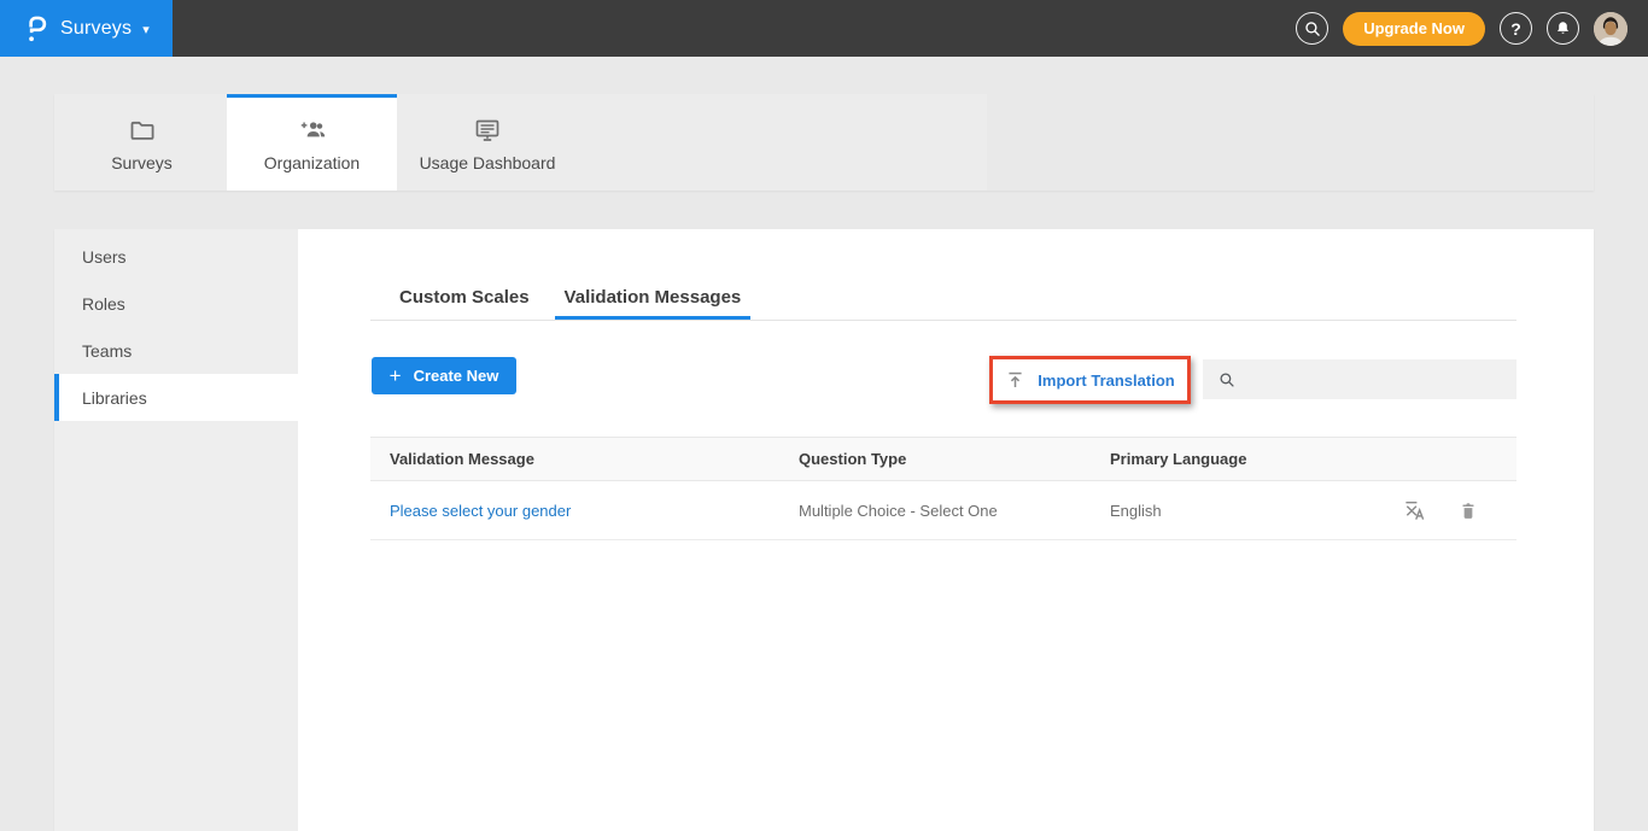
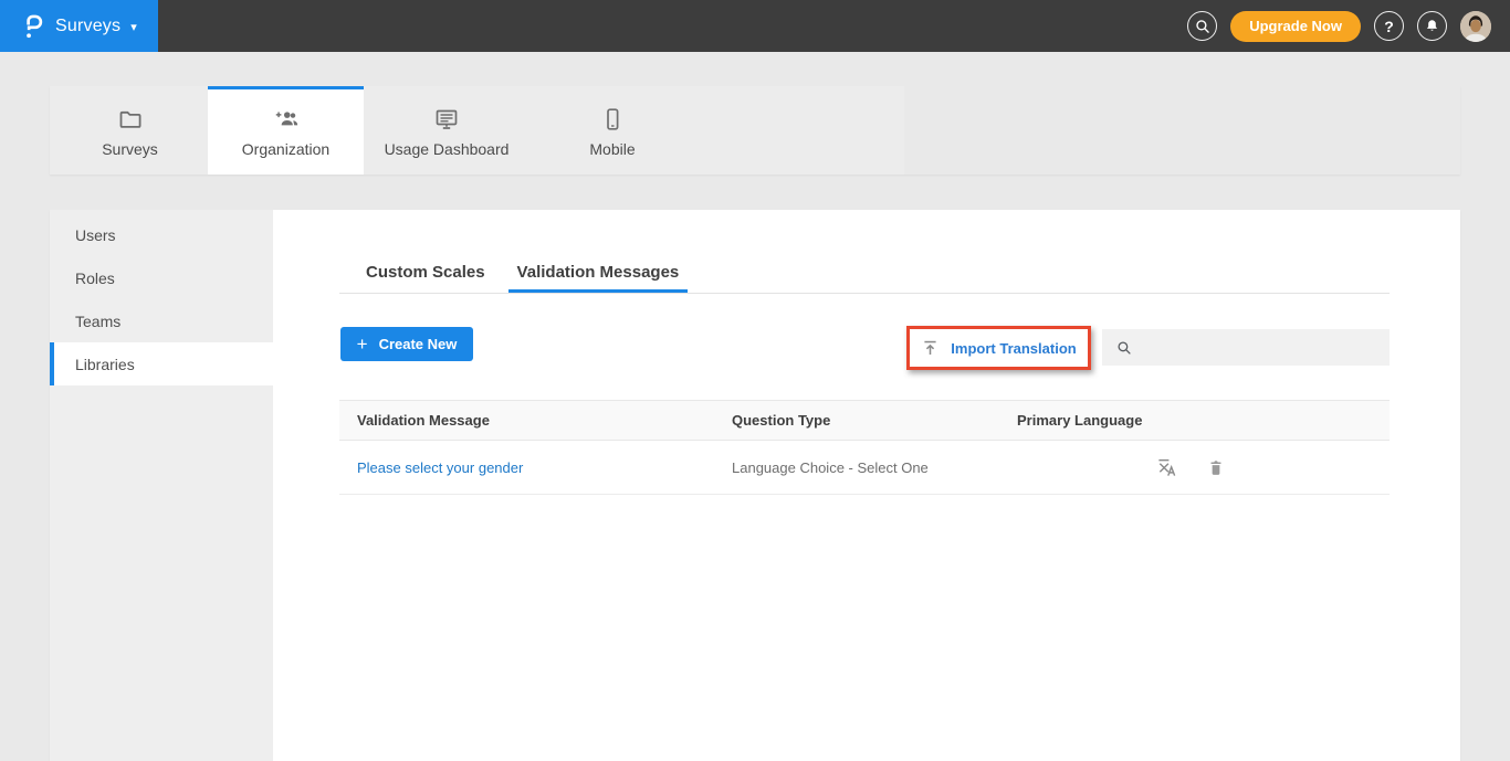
  Surveys
  ▾
  Upgrade Now
  ?
  Surveys
  Organization
  Usage Dashboard
+ Mobile
  Users
  Roles
  Teams
  Libraries
  Custom Scales
  Validation Messages
  +
  Create New
  Import Translation
  Validation Message
  Question Type
  Primary Language
  Please select your gender
- Multiple Choice - Select One
+ Language Choice - Select One
- English
